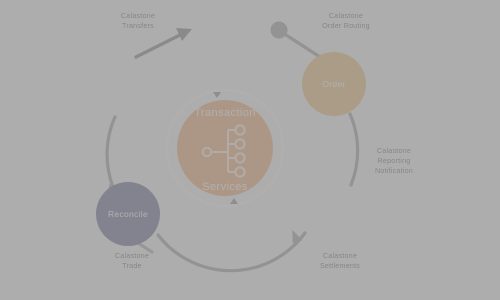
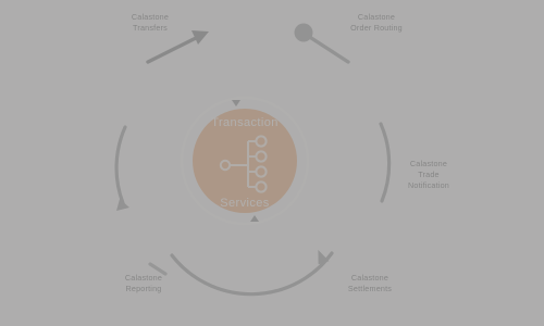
  Transaction
  Services
- Order
- Reconcile
  Calastone
  Transfers
  Calastone
  Order Routing
  Calastone
- Reporting
+ Trade
  Notification
  Calastone
  Settlements
  Calastone
- Trade
+ Reporting
